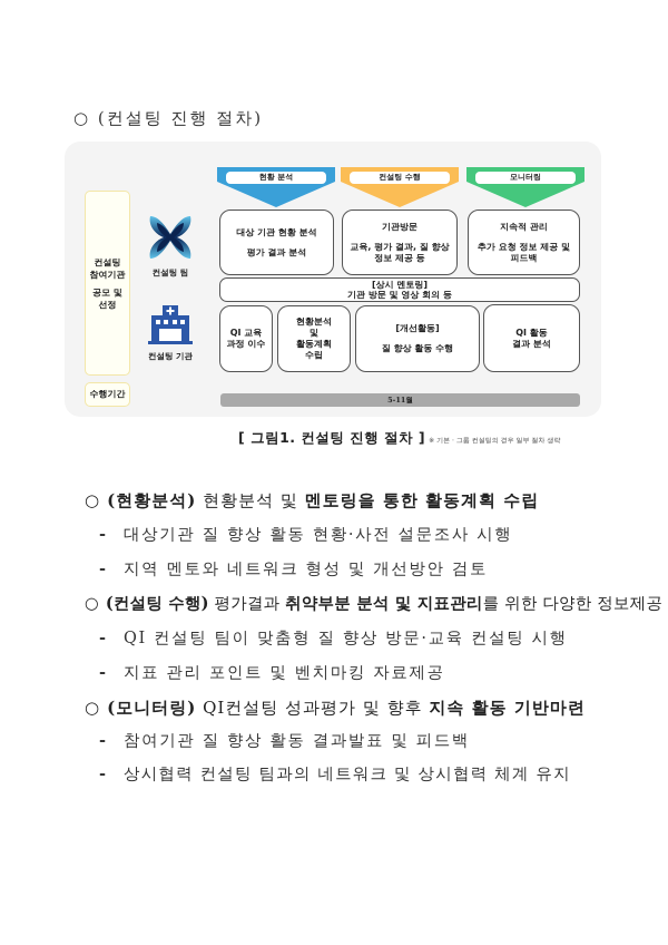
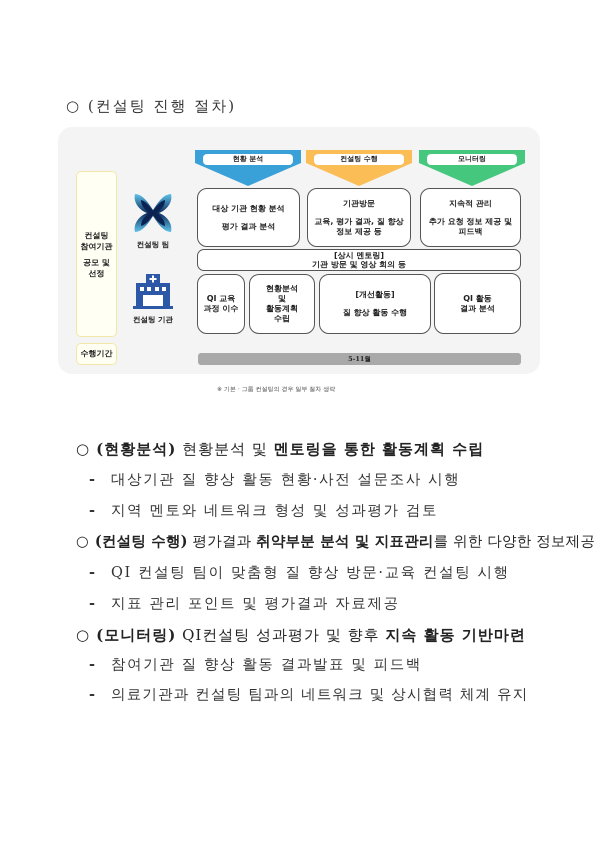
  ○ (컨설팅 진행 절차)
  컨설팅
  참여기관
  공모 및
  선정
  수행기간
  컨설팅 팀
  컨설팅 기관
  현황 분석
  컨설팅 수행
  모니터링
  대상 기관 현황 분석
  평가 결과 분석
  기관방문
  교육, 평가 결과, 질 향상
  정보 제공 등
  지속적 관리
  추가 요청 정보 제공 및
  피드백
  [상시 멘토링]
  기관 방문 및 영상 회의 등
  QI 교육
  과정 이수
  현황분석
  및
  활동계획
  수립
  [개선활동]
  질 향상 활동 수행
  QI 활동
  결과 분석
  5-11월
- [ 그림1. 컨설팅 진행 절차 ]
  ○ (현황분석) 현황분석 및 멘토링을 통한 활동계획 수립
  - 대상기관 질 향상 활동 현황·사전 설문조사 시행
- - 지역 멘토와 네트워크 형성 및 개선방안 검토
+ - 지역 멘토와 네트워크 형성 및 성과평가 검토
  ○ (컨설팅 수행) 평가결과 취약부분 분석 및 지표관리를 위한 다양한 정보제공
  - QI 컨설팅 팀이 맞춤형 질 향상 방문·교육 컨설팅 시행
- - 지표 관리 포인트 및 벤치마킹 자료제공
+ - 지표 관리 포인트 및 평가결과 자료제공
  ○ (모니터링) QI컨설팅 성과평가 및 향후 지속 활동 기반마련
  - 참여기관 질 향상 활동 결과발표 및 피드백
- - 상시협력 컨설팅 팀과의 네트워크 및 상시협력 체계 유지
+ - 의료기관과 컨설팅 팀과의 네트워크 및 상시협력 체계 유지
